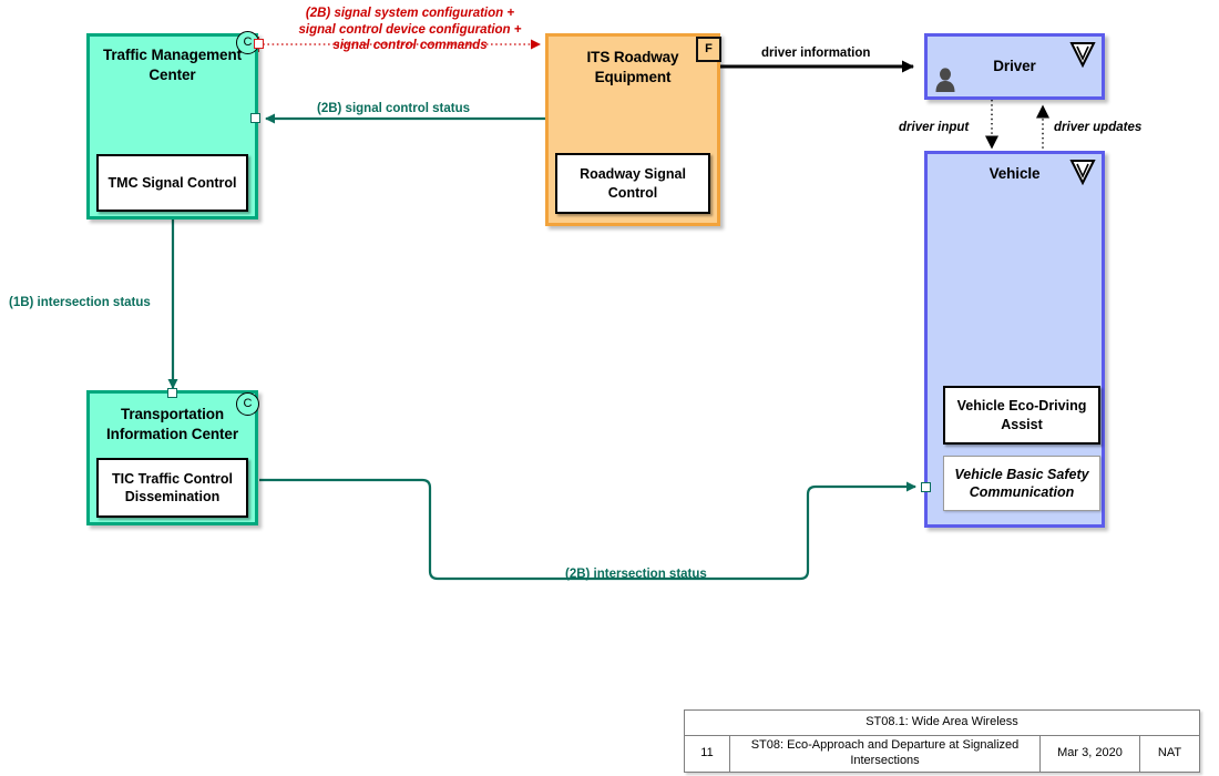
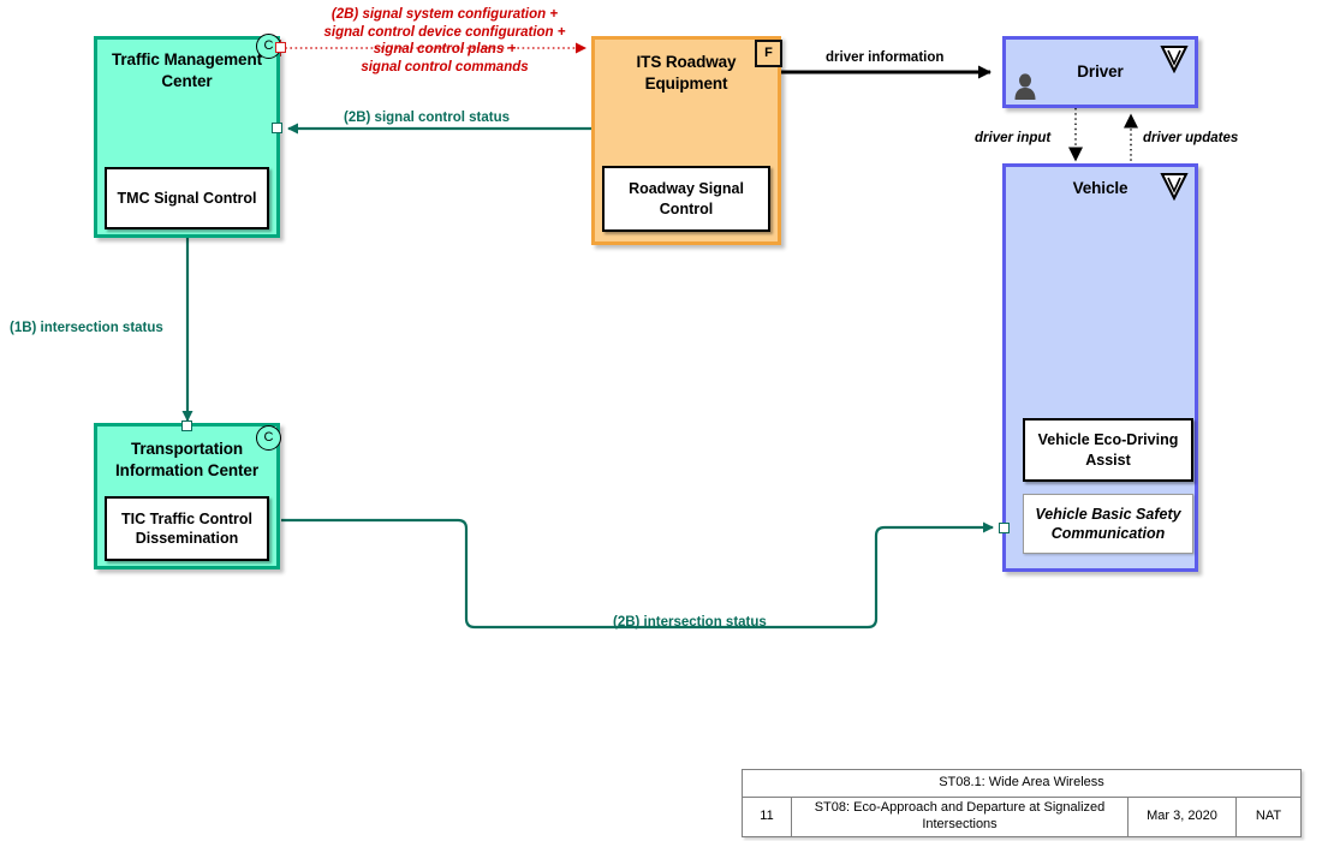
  Traffic Management
  Center
  TMC Signal Control
  C
  ITS Roadway
  Equipment
  Roadway Signal
  Control
  F
  Driver
  Vehicle
  Vehicle Eco-Driving
  Assist
  Vehicle Basic Safety
  Communication
  Transportation
  Information Center
  TIC Traffic Control
  Dissemination
  C
  (2B) signal system configuration +
  signal control device configuration +
+ signal control plans +
  signal control commands
  (2B) signal control status
  driver information
  driver input
  driver updates
  (1B) intersection status
  (2B) intersection status
  ST08.1: Wide Area Wireless
  11
  ST08: Eco-Approach and Departure at Signalized Intersections
  Mar 3, 2020
  NAT
